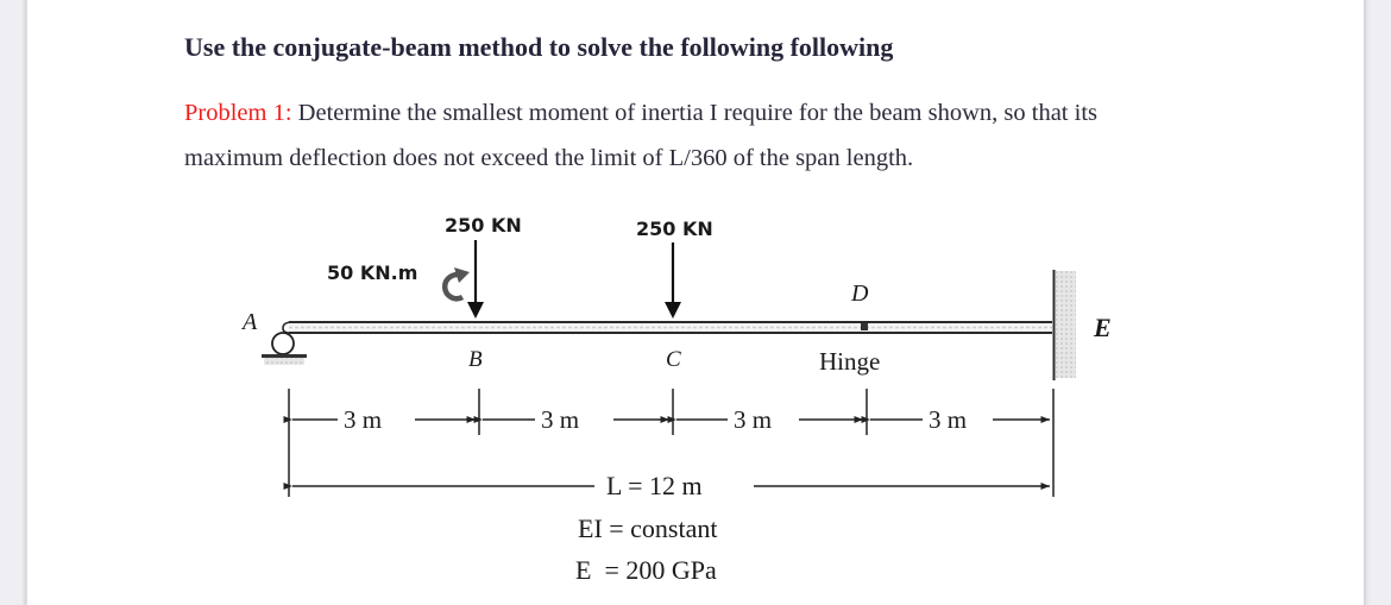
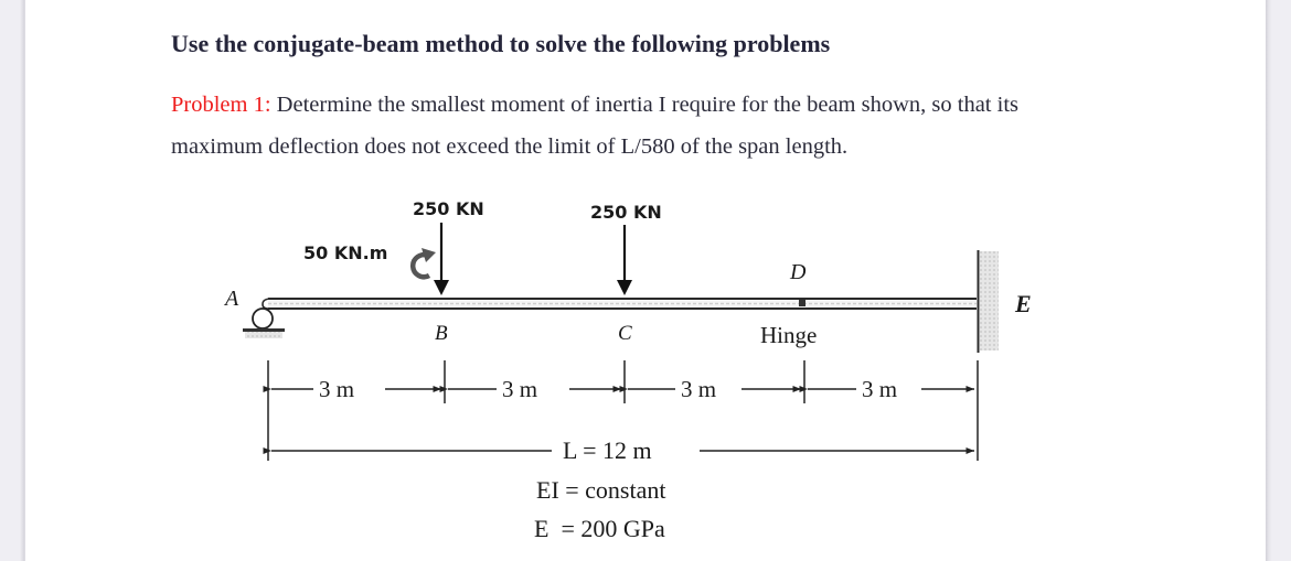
- Use the conjugate-beam method to solve the following following
+ Use the conjugate-beam method to solve the following problems
  Problem 1: Determine the smallest moment of inertia I require for the beam shown, so that its
- maximum deflection does not exceed the limit of L/360 of the span length.
+ maximum deflection does not exceed the limit of L/580 of the span length.
  A
  E
  50 KN.m
  250 KN
  250 KN
  D
  Hinge
  B
  C
  3 m
  3 m
  3 m
  3 m
  L = 12 m
  EI = constant
  E = 200 GPa
